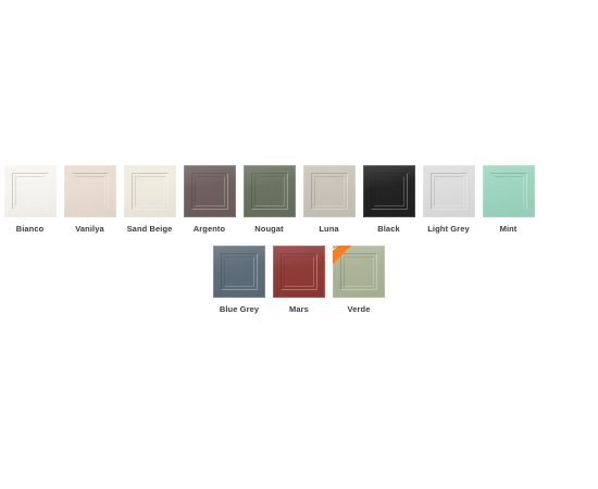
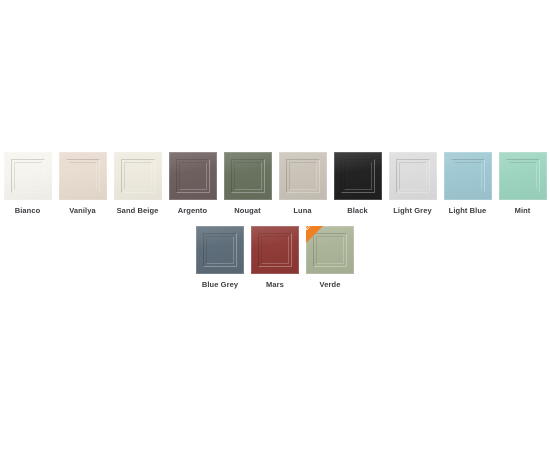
  Bianco
  Vanilya
  Sand Beige
  Argento
  Nougat
  Luna
  Black
  Light Grey
+ Light Blue
  Mint
  Blue Grey
  Mars
  Verde
